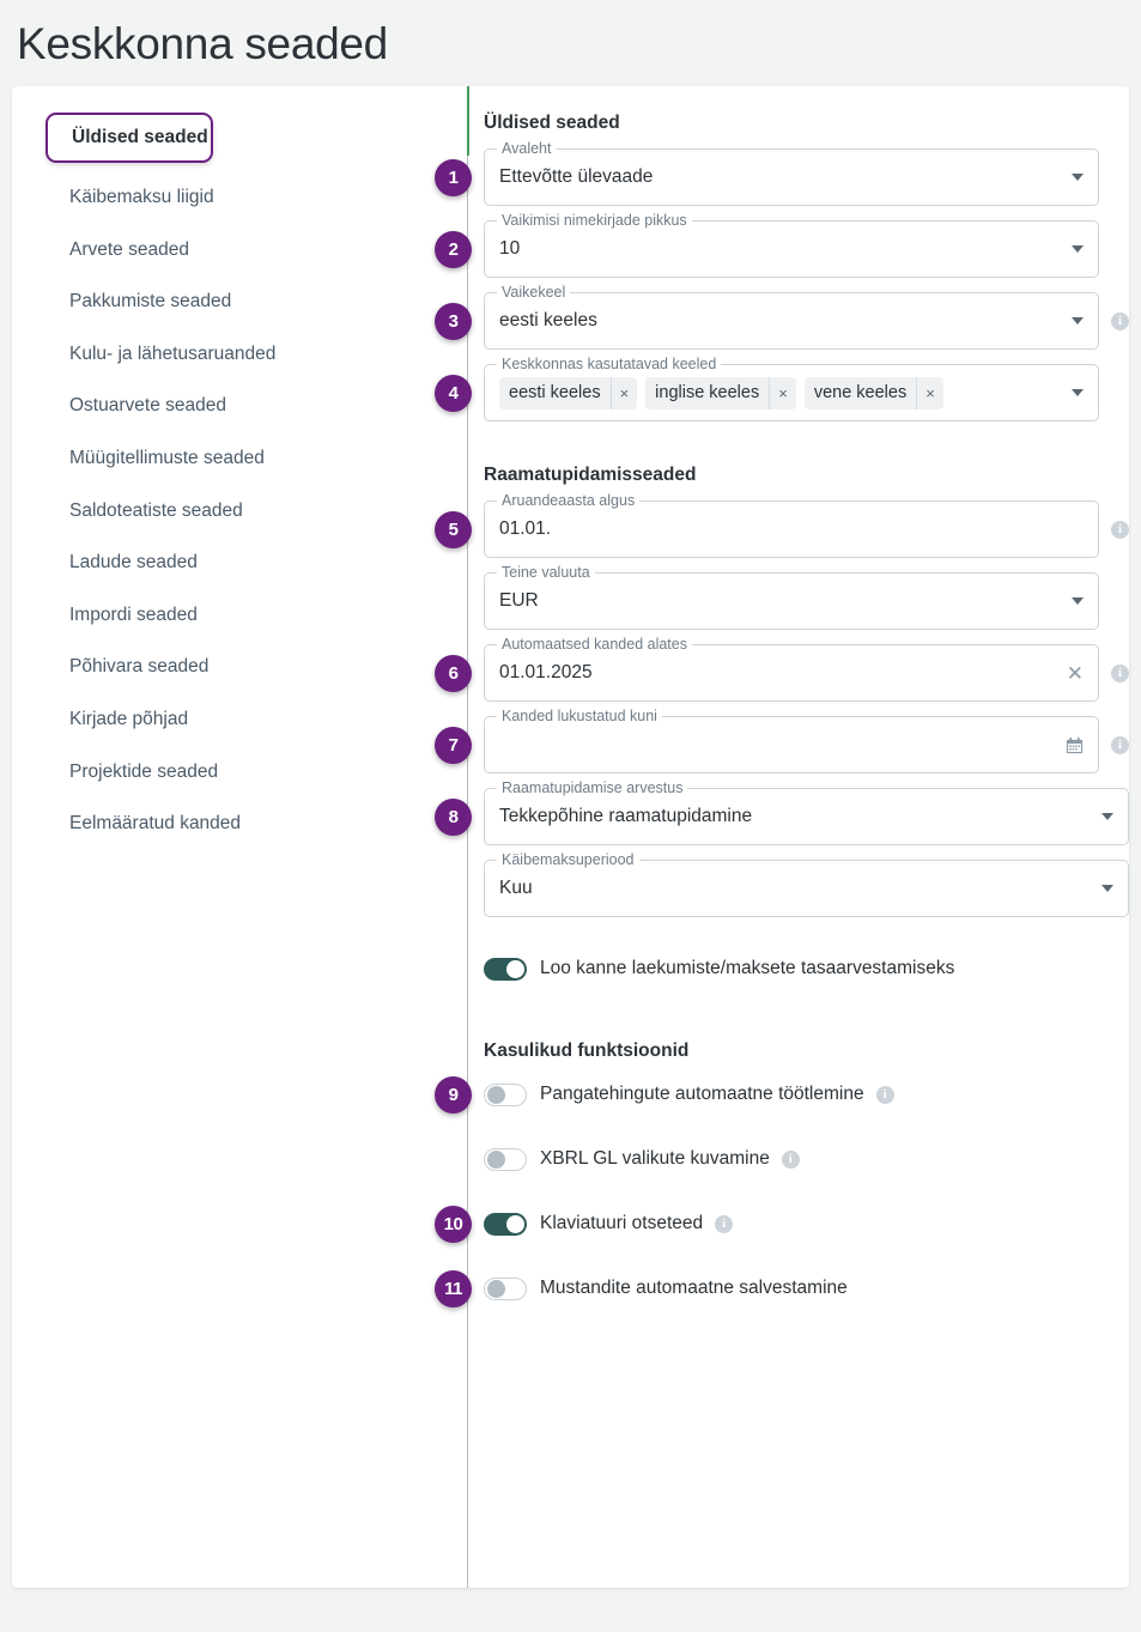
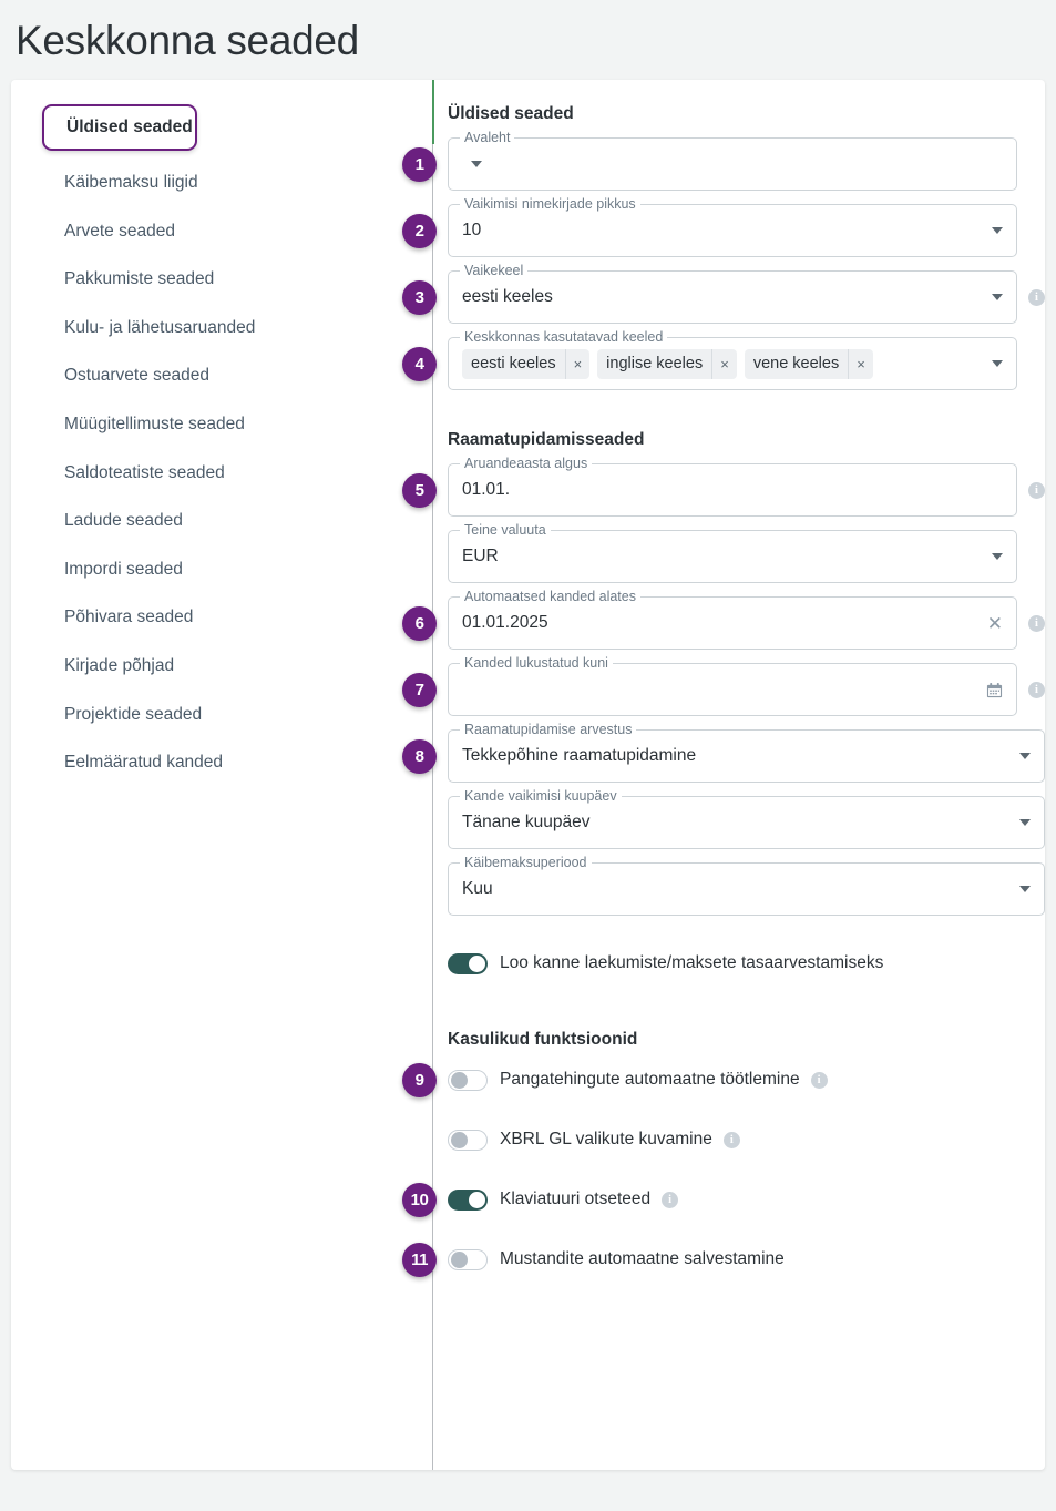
  Keskkonna seaded
  Üldised seaded
  Käibemaksu liigid
  Arvete seaded
  Pakkumiste seaded
  Kulu- ja lähetusaruanded
  Ostuarvete seaded
  Müügitellimuste seaded
  Saldoteatiste seaded
  Ladude seaded
  Impordi seaded
  Põhivara seaded
  Kirjade põhjad
  Projektide seaded
  Eelmääratud kanded
  Üldised seaded
  1
  Avaleht
- Ettevõtte ülevaade
  2
  Vaikimisi nimekirjade pikkus
  10
  3
  Vaikekeel
  eesti keeles
  i
  4
  Keskkonnas kasutatavad keeled
  eesti keeles
  ×
  inglise keeles
  ×
  vene keeles
  ×
  Raamatupidamisseaded
  5
  Aruandeaasta algus
  01.01.
  i
  Teine valuuta
  EUR
  6
  Automaatsed kanded alates
  01.01.2025
  ✕
  i
  7
  Kanded lukustatud kuni
  i
  8
  Raamatupidamise arvestus
  Tekkepõhine raamatupidamine
+ Kande vaikimisi kuupäev
+ Tänane kuupäev
  Käibemaksuperiood
  Kuu
  Loo kanne laekumiste/maksete tasaarvestamiseks
  Kasulikud funktsioonid
  9
  Pangatehingute automaatne töötlemine
  i
  XBRL GL valikute kuvamine
  i
  10
  Klaviatuuri otseteed
  i
  11
  Mustandite automaatne salvestamine
